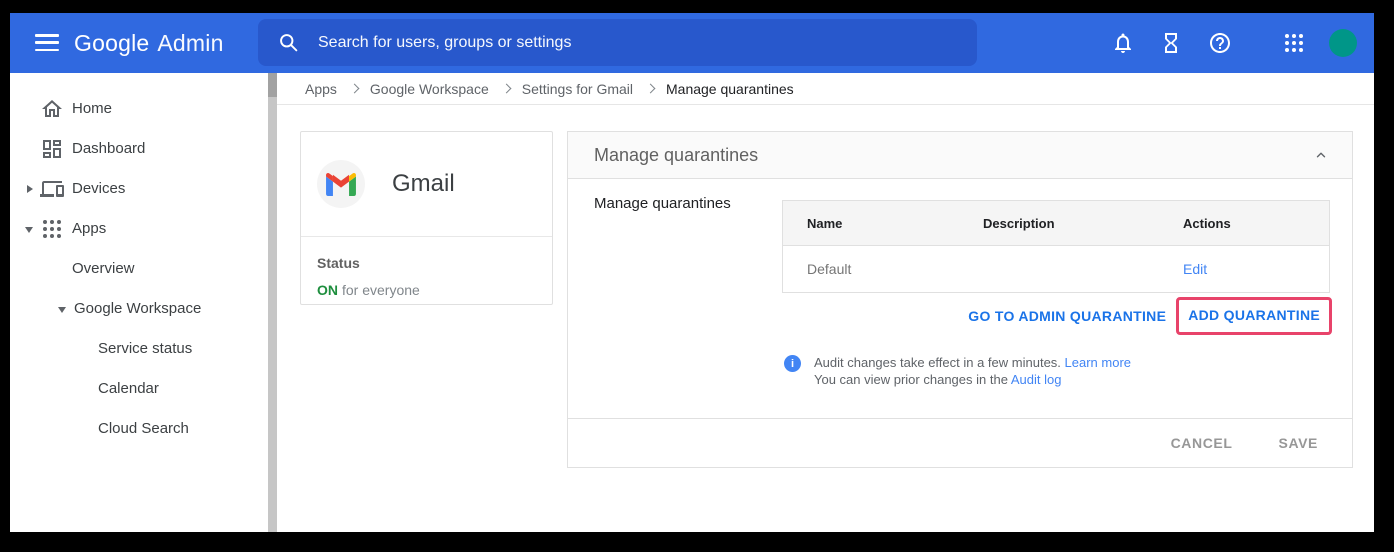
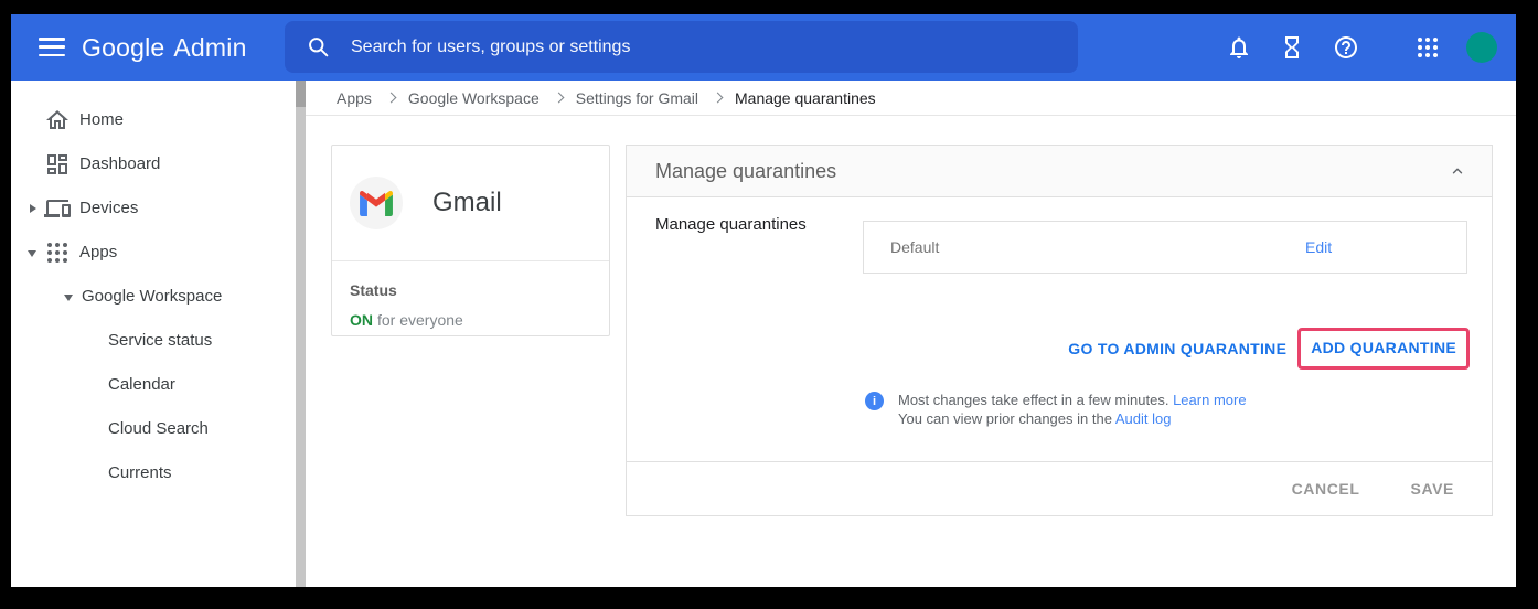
  Google
  Admin
  Search for users, groups or settings
  Home
  Dashboard
  Devices
  Apps
- Overview
  Google Workspace
  Service status
  Calendar
  Cloud Search
+ Currents
  Apps
  Google Workspace
  Settings for Gmail
  Manage quarantines
  Gmail
  Status
  ON for everyone
  Manage quarantines
  Manage quarantines
- Name
- Description
- Actions
  Default
  Edit
  GO TO ADMIN QUARANTINE
  ADD QUARANTINE
  i
- Audit changes take effect in a few minutes. Learn more
+ Most changes take effect in a few minutes. Learn more
  You can view prior changes in the Audit log
  CANCEL
  SAVE
